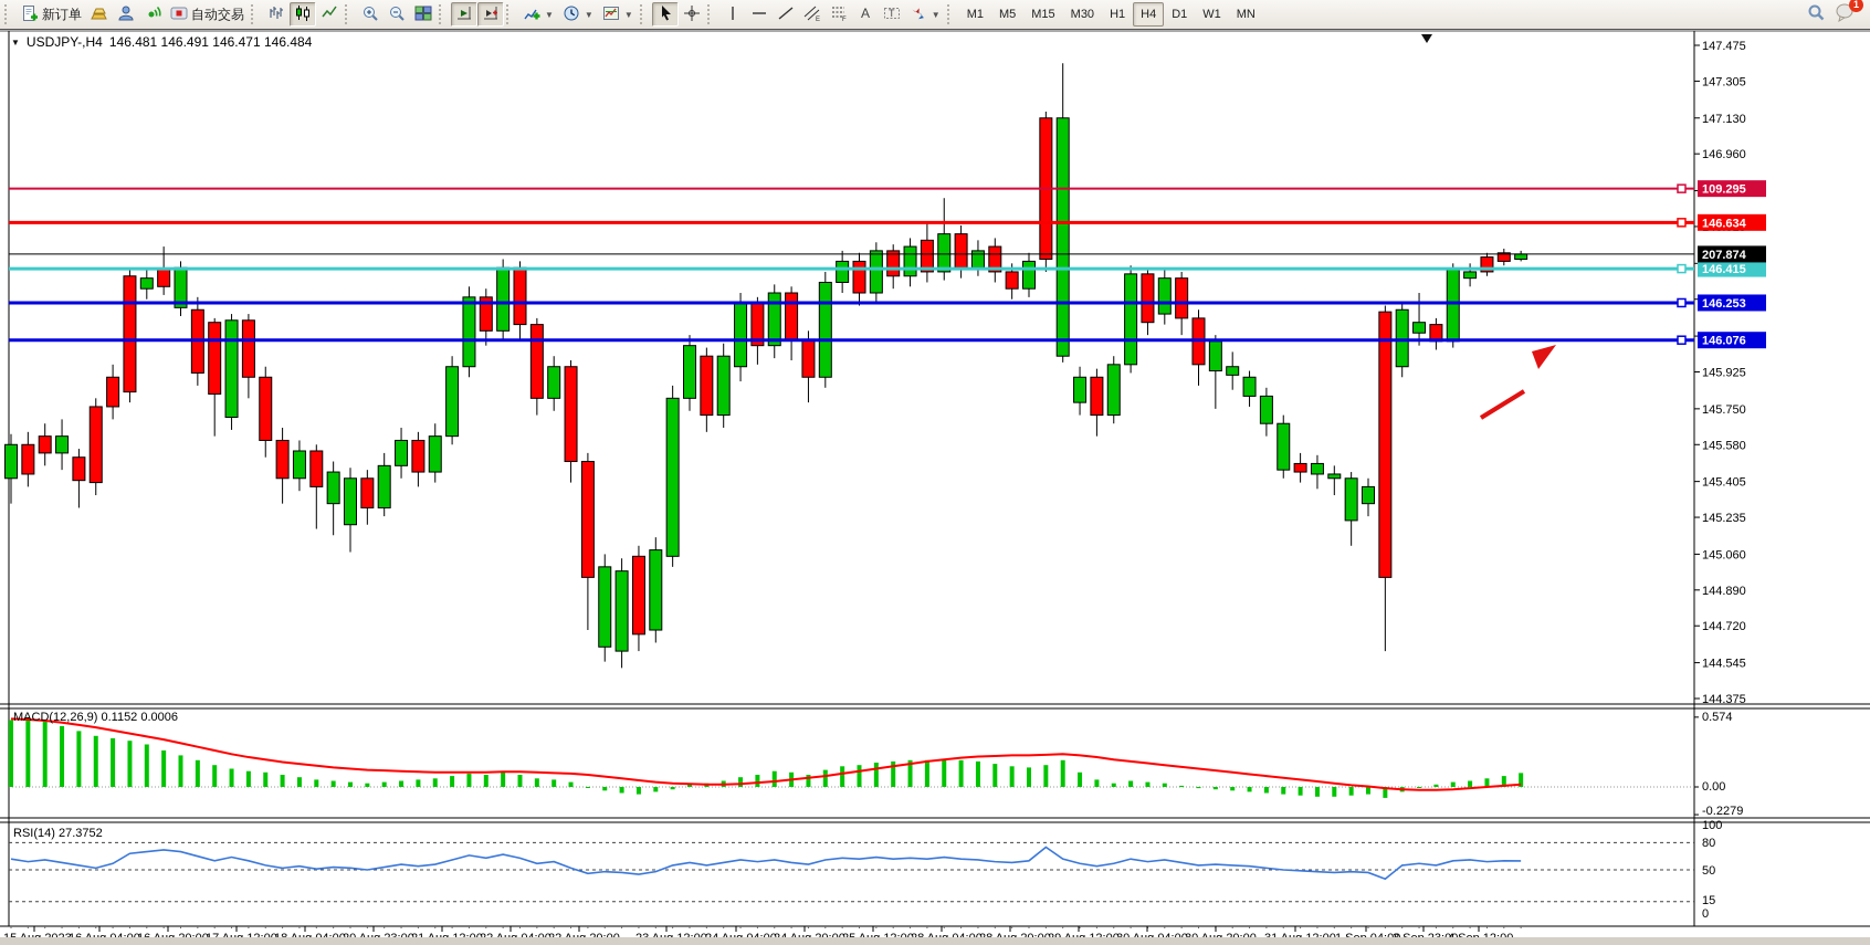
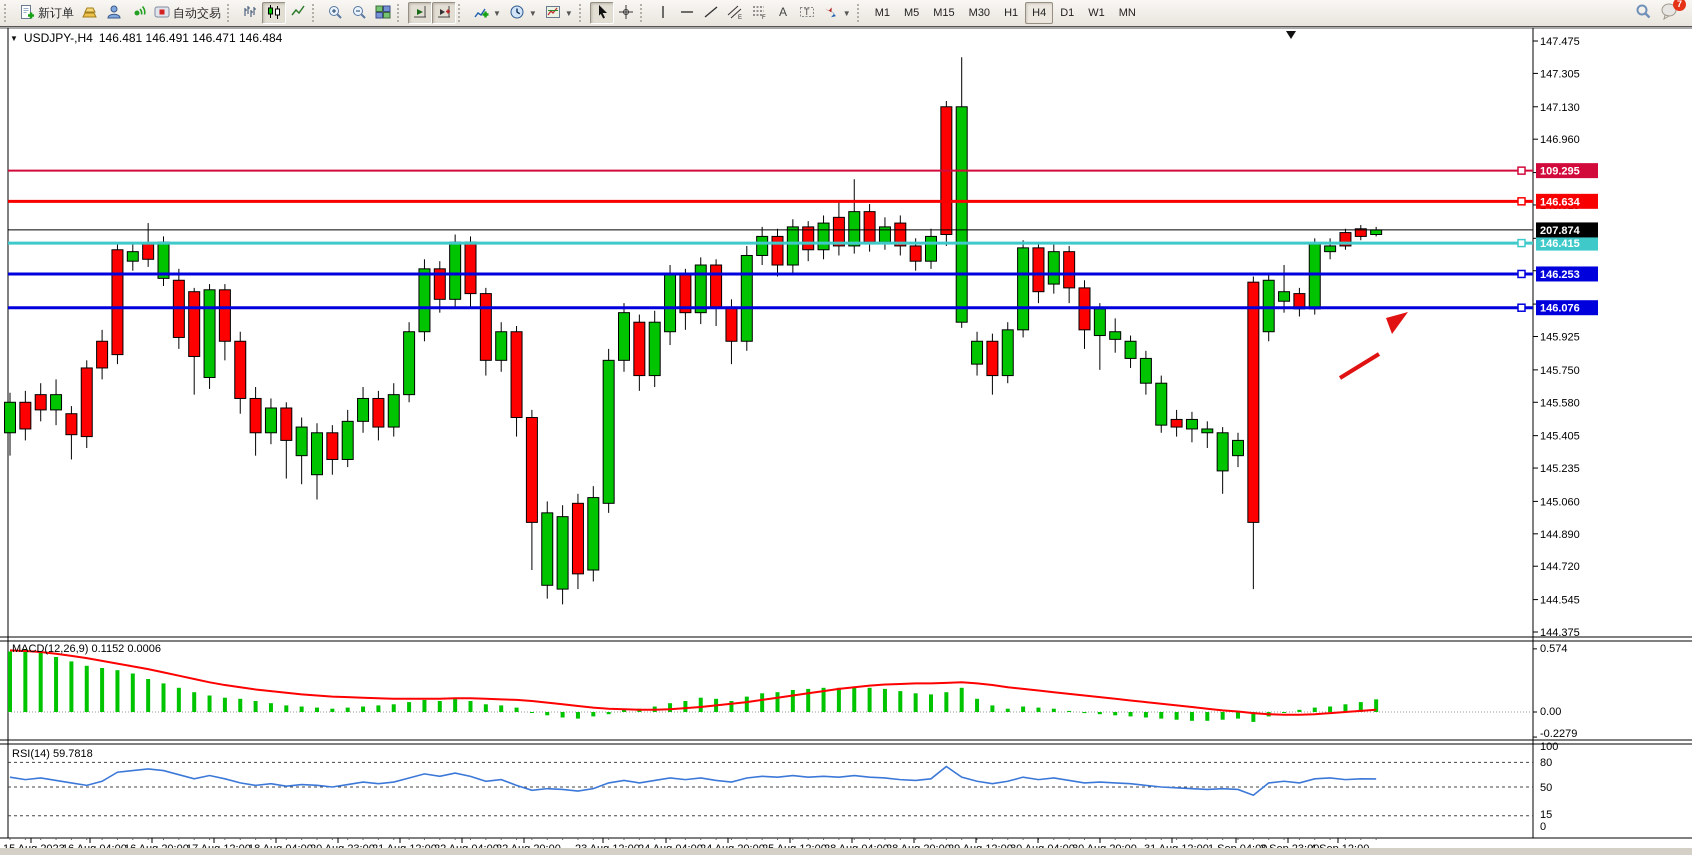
  新订单
  自动交易
  ▼
  ▼
  ▼
  A
  T
  ▼
  M1
  M5
  M15
  M30
  H1
  H4
  D1
  W1
  MN
- 1
+ 7
  ▼
  USDJPY-,H4
  146.481 146.491 146.471 146.484
  147.475
  147.305
  147.130
  146.960
  145.925
  145.750
  145.580
  145.405
  145.235
  145.060
  144.890
  144.720
  144.545
  144.375
  109.295
  146.634
  146.415
  146.253
  146.076
  207.874
  MACD(12,26,9) 0.1152 0.0006
  0.574
  0.00
  -0.2279
- RSI(14) 27.3752
+ RSI(14) 59.7818
  100
  80
  50
  15
  0
